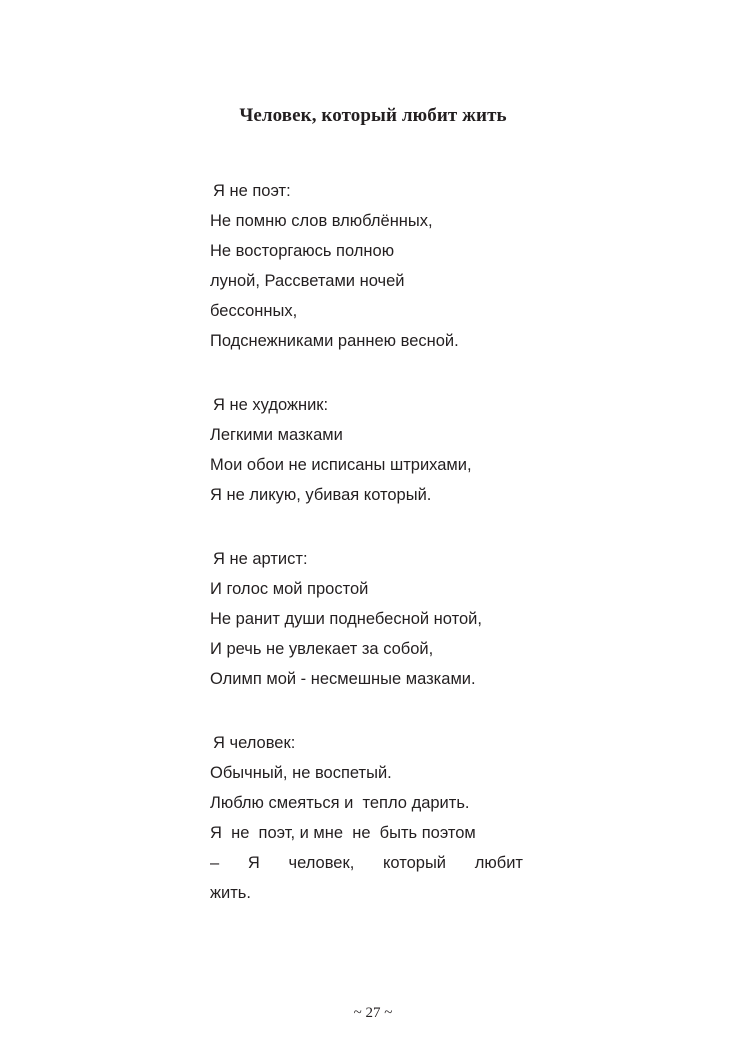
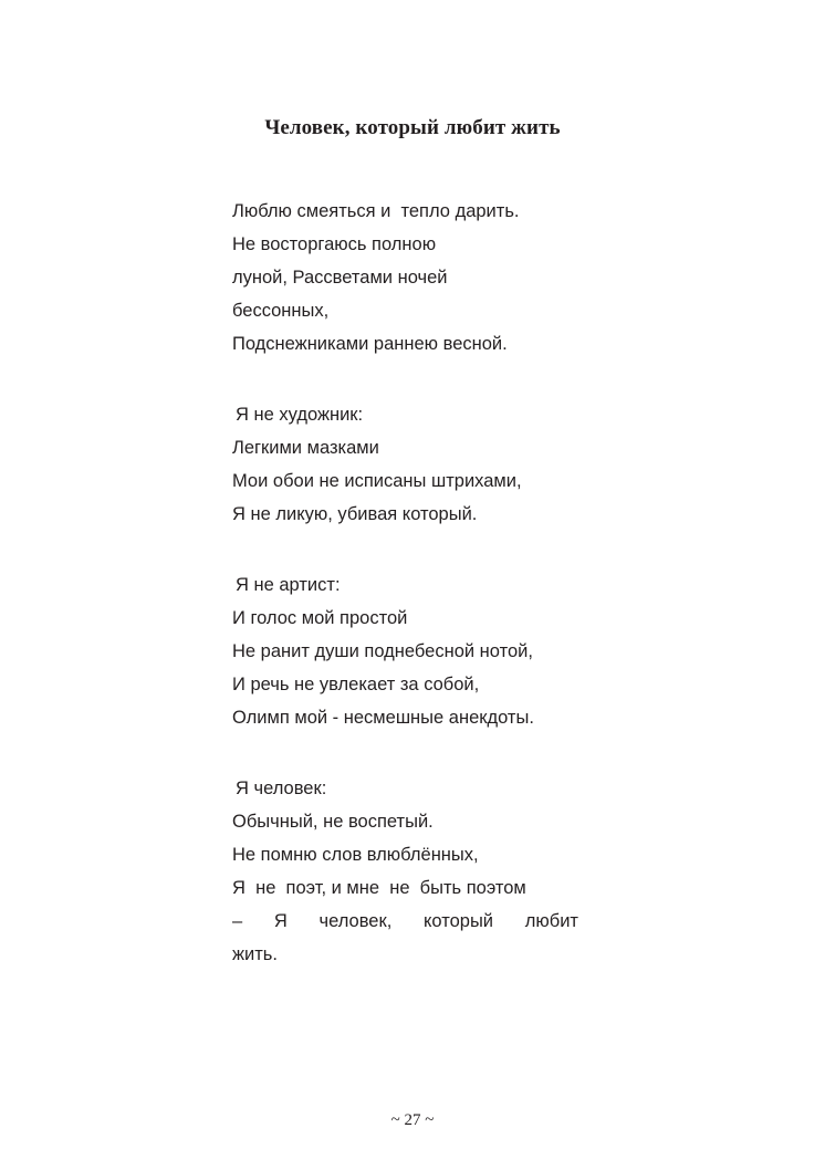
  Человек, который любит жить
- Я не поэт:
- Не помню слов влюблённых,
+ Люблю смеяться и тепло дарить.
  Не восторгаюсь полною
  луной, Рассветами ночей
  бессонных,
  Подснежниками раннею весной.
  Я не художник:
  Легкими мазками
  Мои обои не исписаны штрихами,
  Я не ликую, убивая который.
  Я не артист:
  И голос мой простой
  Не ранит души поднебесной нотой,
  И речь не увлекает за собой,
- Олимп мой - несмешные мазками.
+ Олимп мой - несмешные анекдоты.
  Я человек:
  Обычный, не воспетый.
- Люблю смеяться и тепло дарить.
+ Не помню слов влюблённых,
  Я не поэт, и мне не быть поэтом
  –
  Я
  человек,
  который
  любит
  жить.
  ~ 27 ~
